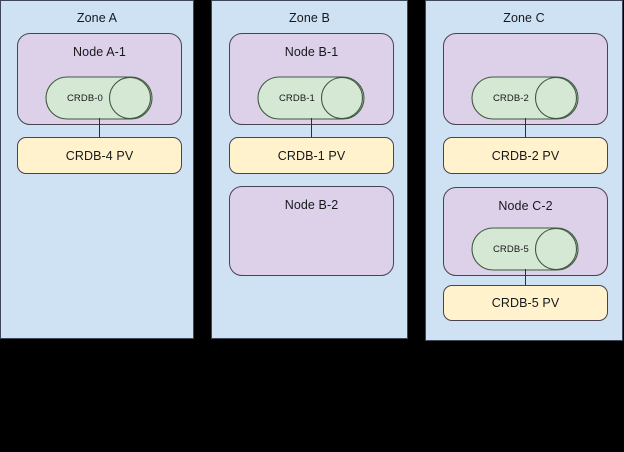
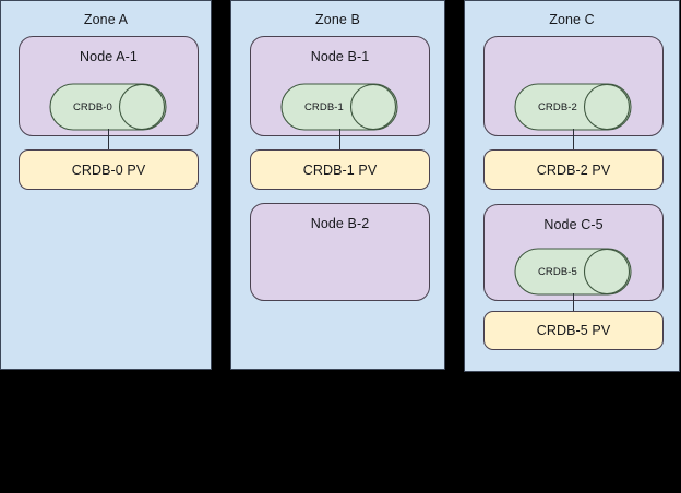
  Zone A
  Node A-1
  CRDB-0
- CRDB-4 PV
+ CRDB-0 PV
  Zone B
  Node B-1
  CRDB-1
  CRDB-1 PV
  Node B-2
  Zone C
  CRDB-2
  CRDB-2 PV
- Node C-2
+ Node C-5
  CRDB-5
  CRDB-5 PV
